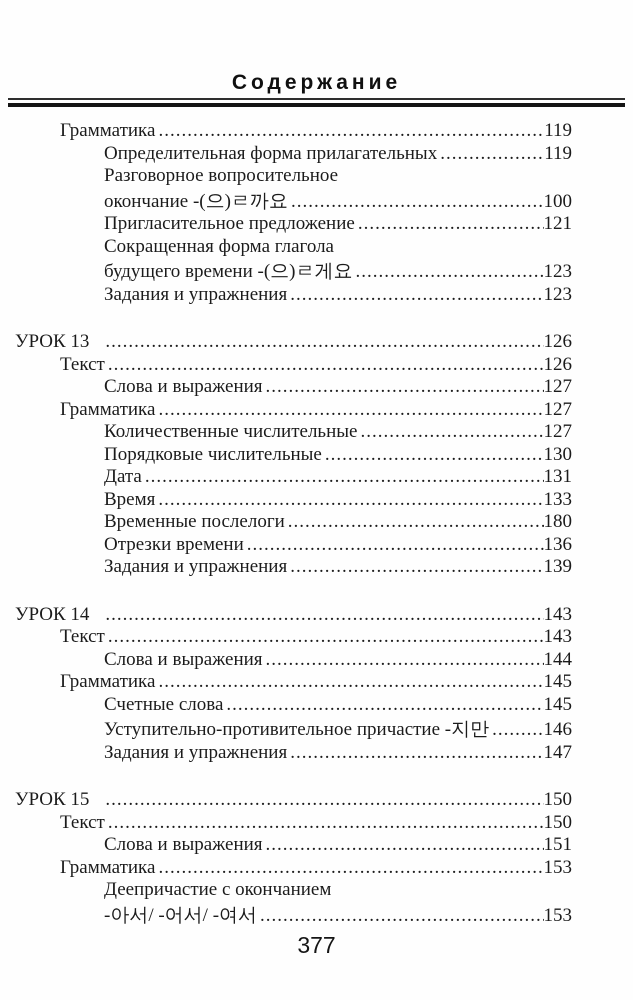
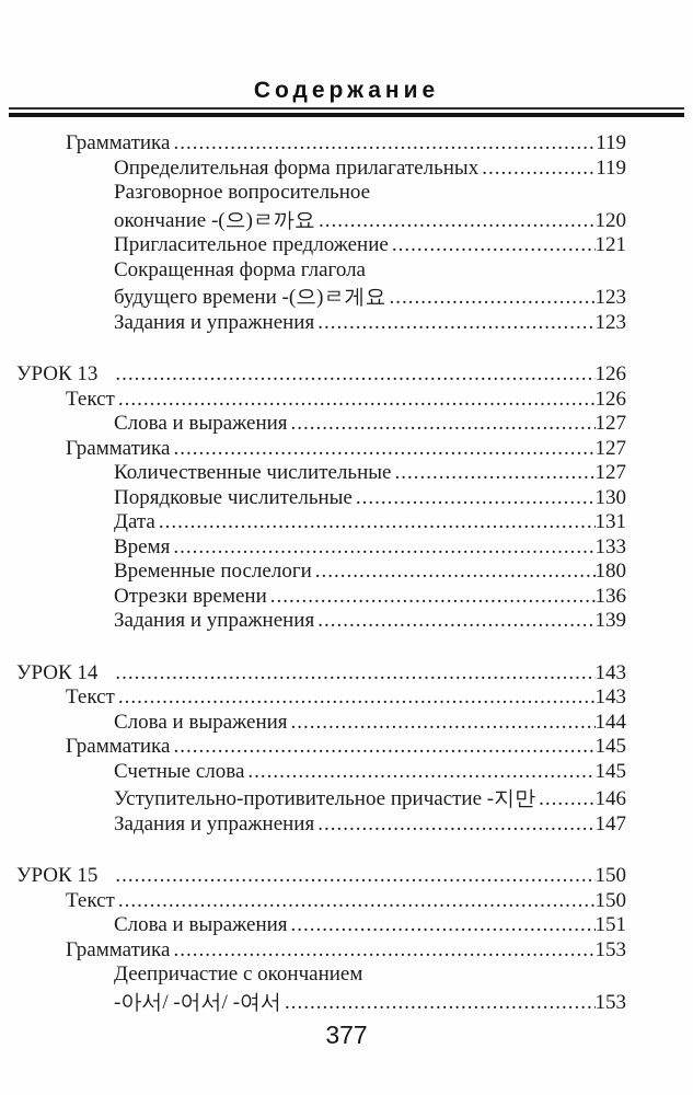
  Содержание
  Грамматика
  119
  Определительная форма прилагательных
  119
  Разговорное вопросительное
  окончание -(으)ㄹ까요
- 100
+ 120
  Пригласительное предложение
  121
  Сокращенная форма глагола
  будущего времени -(으)ㄹ게요
  123
  Задания и упражнения
  123
  УРОК 13
  126
  Текст
  126
  Слова и выражения
  127
  Грамматика
  127
  Количественные числительные
  127
  Порядковые числительные
  130
  Дата
  131
  Время
  133
  Временные послелоги
  180
  Отрезки времени
  136
  Задания и упражнения
  139
  УРОК 14
  143
  Текст
  143
  Слова и выражения
  144
  Грамматика
  145
  Счетные слова
  145
  Уступительно-противительное причастие -지만
  146
  Задания и упражнения
  147
  УРОК 15
  150
  Текст
  150
  Слова и выражения
  151
  Грамматика
  153
  Деепричастие с окончанием
  -아서/ -어서/ -여서
  153
  377
